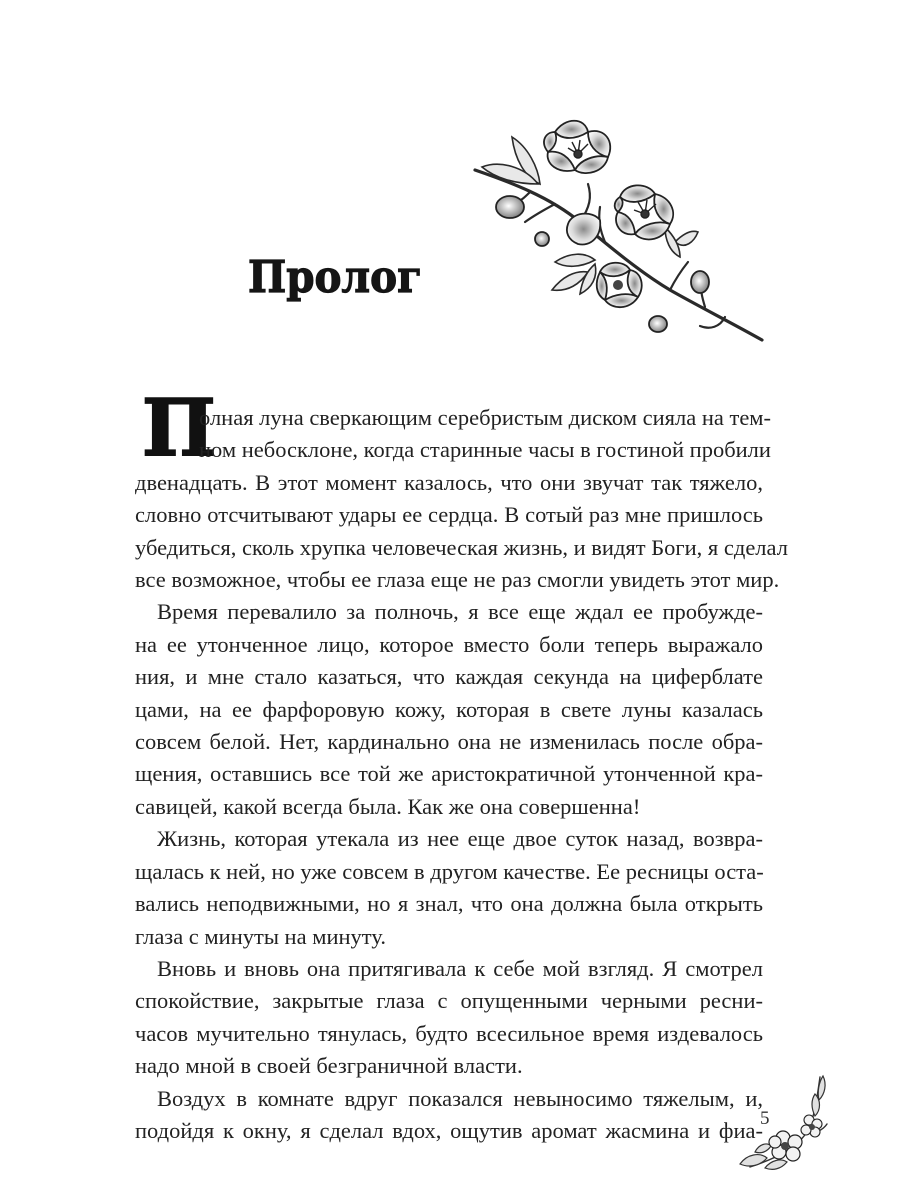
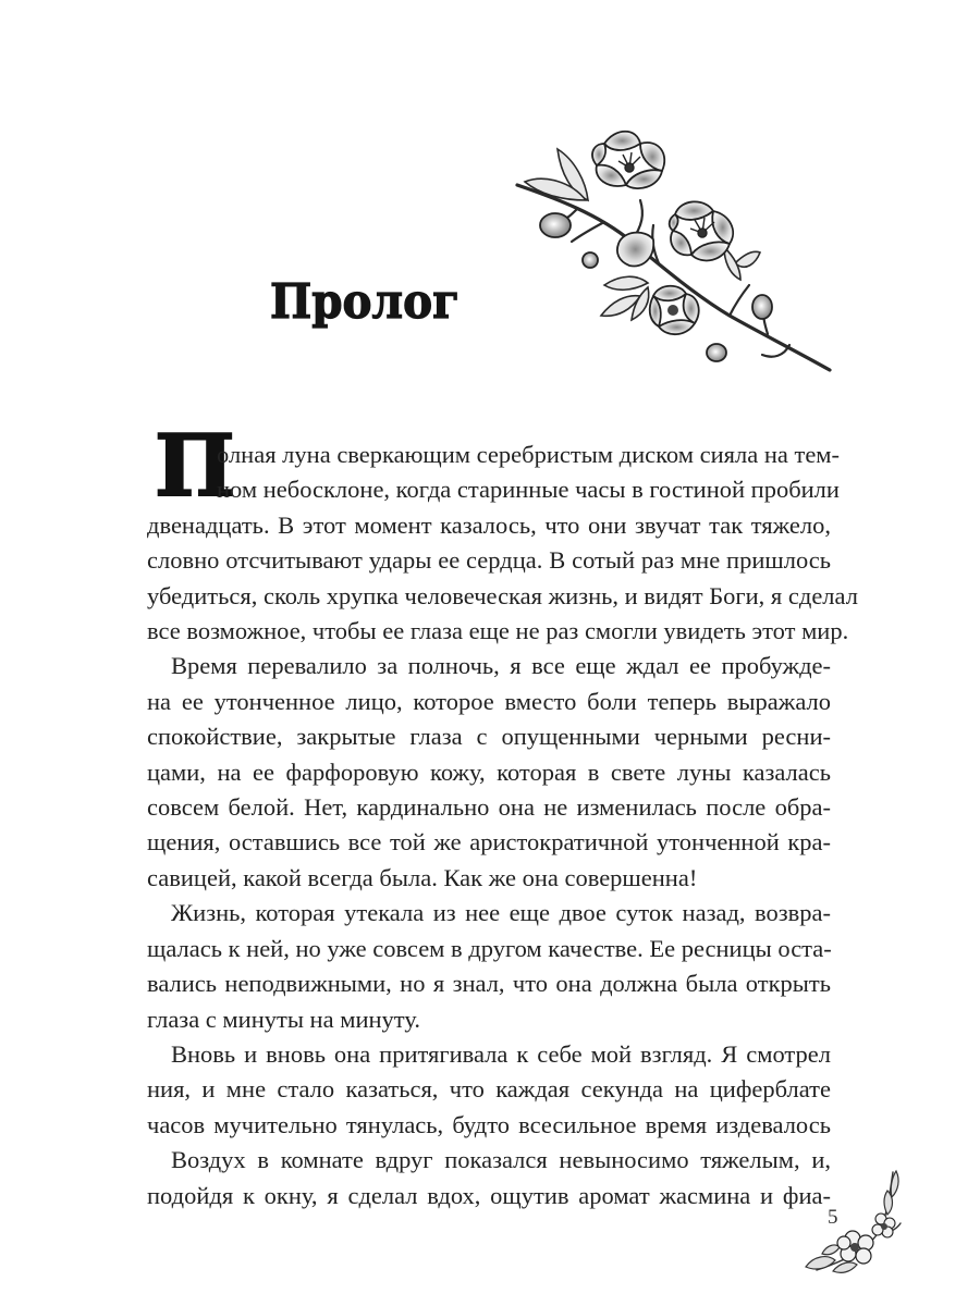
  Пролог
  П
  олная луна сверкающим серебристым диском сияла на тем-
  ном небосклоне, когда старинные часы в гостиной пробили
  двенадцать. В этот момент казалось, что они звучат так тяжело,
  словно отсчитывают удары ее сердца. В сотый раз мне пришлось
  убедиться, сколь хрупка человеческая жизнь, и видят Боги, я сделал
  все возможное, чтобы ее глаза еще не раз смогли увидеть этот мир.
  Время перевалило за полночь, я все еще ждал ее пробужде-
  на ее утонченное лицо, которое вместо боли теперь выражало
- ния, и мне стало казаться, что каждая секунда на циферблате
+ спокойствие, закрытые глаза с опущенными черными ресни-
  цами, на ее фарфоровую кожу, которая в свете луны казалась
  совсем белой. Нет, кардинально она не изменилась после обра-
  щения, оставшись все той же аристократичной утонченной кра-
  савицей, какой всегда была. Как же она совершенна!
  Жизнь, которая утекала из нее еще двое суток назад, возвра-
  щалась к ней, но уже совсем в другом качестве. Ее ресницы оста-
  вались неподвижными, но я знал, что она должна была открыть
  глаза с минуты на минуту.
  Вновь и вновь она притягивала к себе мой взгляд. Я смотрел
- спокойствие, закрытые глаза с опущенными черными ресни-
+ ния, и мне стало казаться, что каждая секунда на циферблате
  часов мучительно тянулась, будто всесильное время издевалось
- надо мной в своей безграничной власти.
  Воздух в комнате вдруг показался невыносимо тяжелым, и,
  подойдя к окну, я сделал вдох, ощутив аромат жасмина и фиа-
  5
